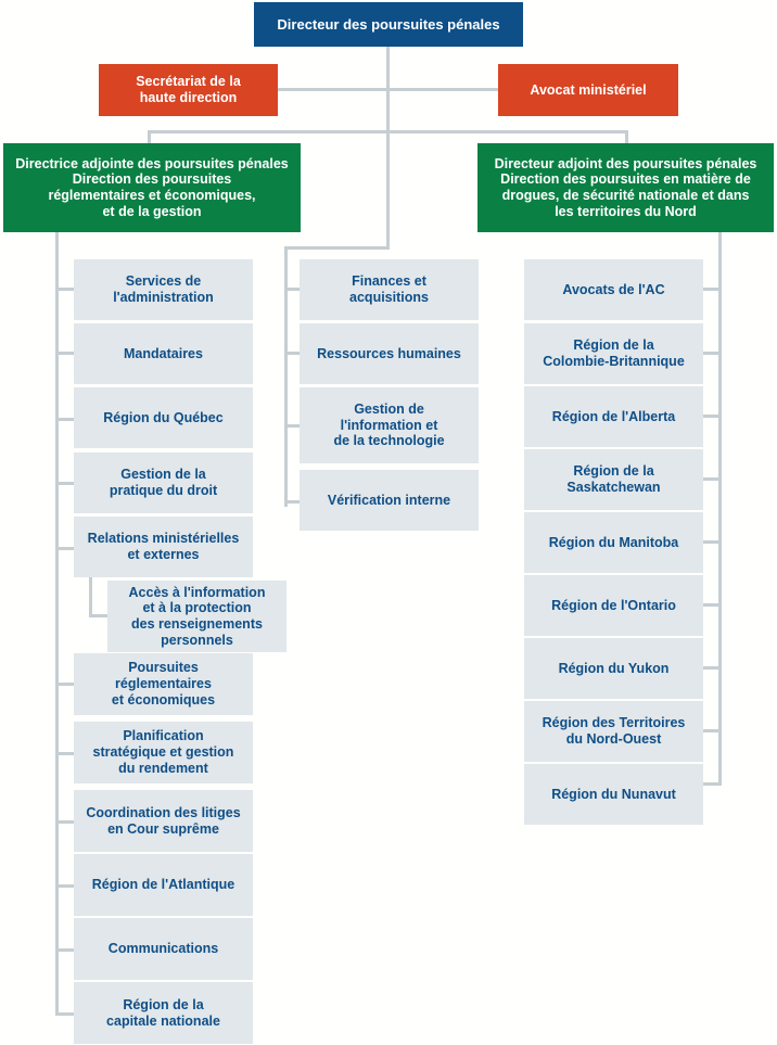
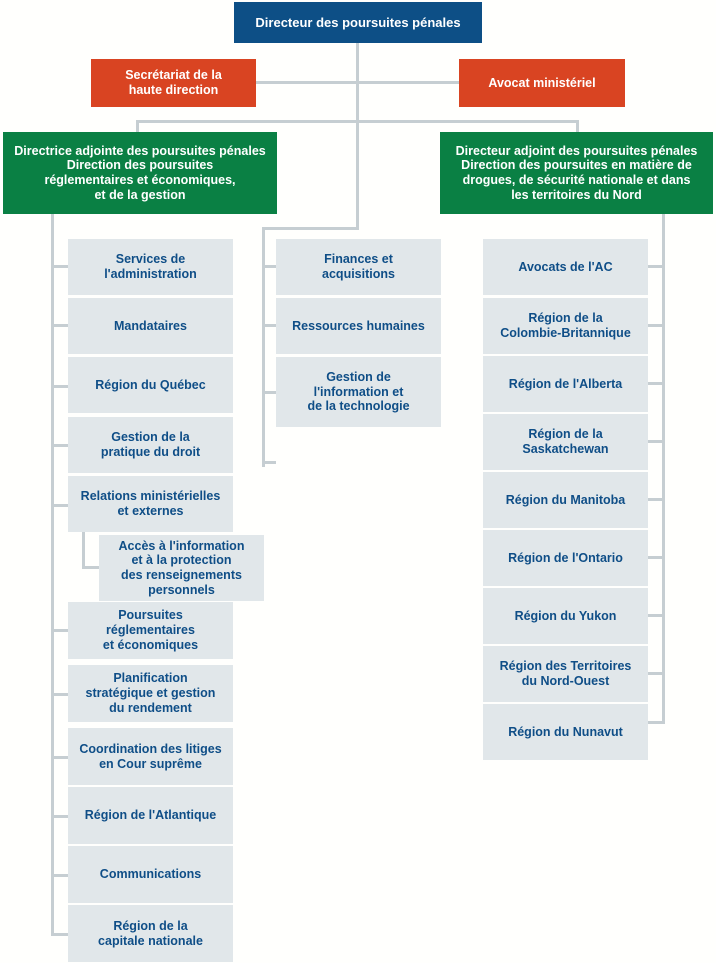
  Directeur des poursuites pénales
  Secrétariat de la
  haute direction
  Avocat ministériel
  Directrice adjointe des poursuites pénales
  Direction des poursuites
  réglementaires et économiques,
  et de la gestion
  Directeur adjoint des poursuites pénales
  Direction des poursuites en matière de
  drogues, de sécurité nationale et dans
  les territoires du Nord
  Services de
  l'administration
  Mandataires
  Région du Québec
  Gestion de la
  pratique du droit
  Relations ministérielles
  et externes
  Accès à l'information
  et à la protection
  des renseignements
  personnels
  Poursuites
  réglementaires
  et économiques
  Planification
  stratégique et gestion
  du rendement
  Coordination des litiges
  en Cour suprême
  Région de l'Atlantique
  Communications
  Région de la
  capitale nationale
  Finances et
  acquisitions
  Ressources humaines
  Gestion de
  l'information et
  de la technologie
- Vérification interne
  Avocats de l'AC
  Région de la
  Colombie-Britannique
  Région de l'Alberta
  Région de la
  Saskatchewan
  Région du Manitoba
  Région de l'Ontario
  Région du Yukon
  Région des Territoires
  du Nord-Ouest
  Région du Nunavut
